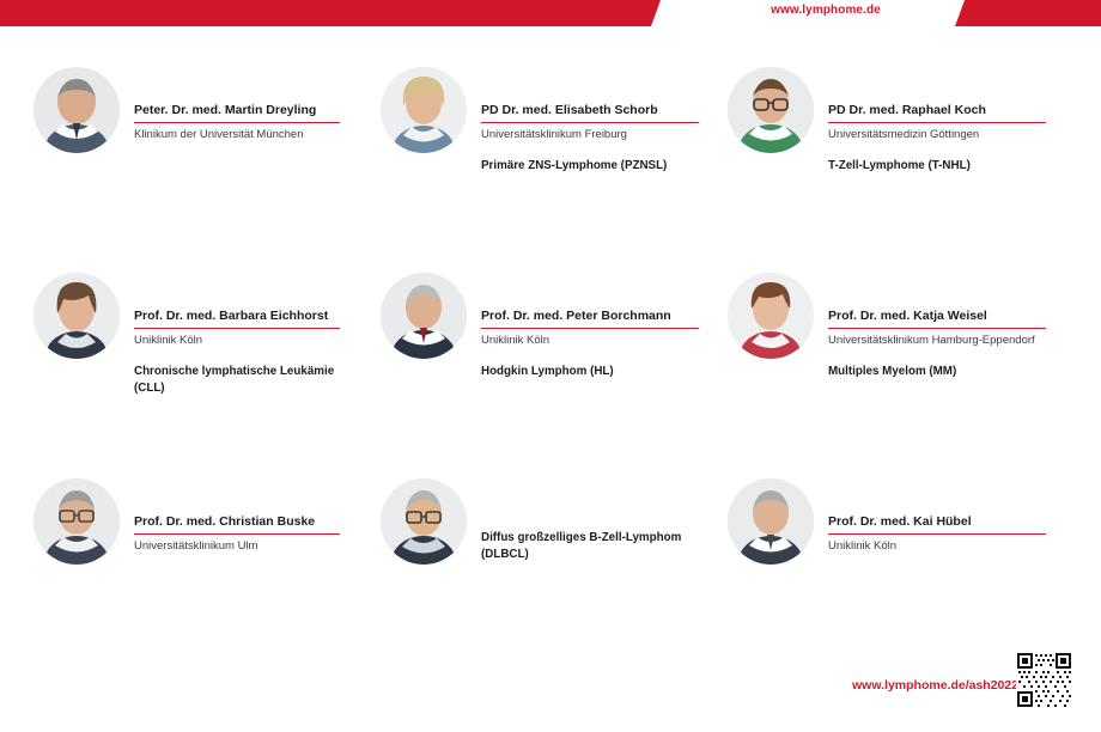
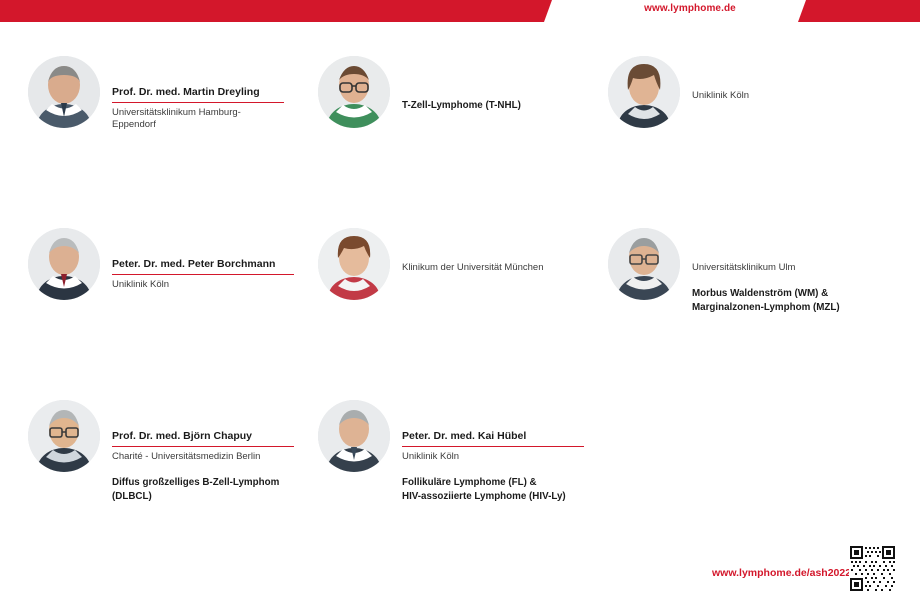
  www.lymphome.de
- Peter. Dr. med. Martin Dreyling
+ Prof. Dr. med. Martin Dreyling
- Klinikum der Universität München
+ Universitätsklinikum Hamburg-Eppendorf
- PD Dr. med. Elisabeth Schorb
- Universitätsklinikum Freiburg
- Primäre ZNS-Lymphome (PZNSL)
- PD Dr. med. Raphael Koch
- Universitätsmedizin Göttingen
  T-Zell-Lymphome (T-NHL)
- Prof. Dr. med. Barbara Eichhorst
  Uniklinik Köln
- Chronische lymphatische Leukämie (CLL)
- Prof. Dr. med. Peter Borchmann
+ Peter. Dr. med. Peter Borchmann
  Uniklinik Köln
- Hodgkin Lymphom (HL)
- Prof. Dr. med. Katja Weisel
- Universitätsklinikum Hamburg-Eppendorf
+ Klinikum der Universität München
- Multiples Myelom (MM)
- Prof. Dr. med. Christian Buske
  Universitätsklinikum Ulm
+ Morbus Waldenström (WM) &
+ Marginalzonen-Lymphom (MZL)
+ Prof. Dr. med. Björn Chapuy
+ Charité - Universitätsmedizin Berlin
  Diffus großzelliges B-Zell-Lymphom
  (DLBCL)
- Prof. Dr. med. Kai Hübel
+ Peter. Dr. med. Kai Hübel
  Uniklinik Köln
+ Follikuläre Lymphome (FL) &
+ HIV-assoziierte Lymphome (HIV-Ly)
  www.lymphome.de/ash2022
